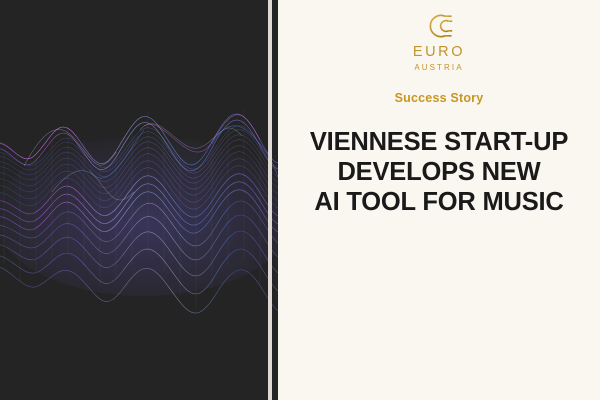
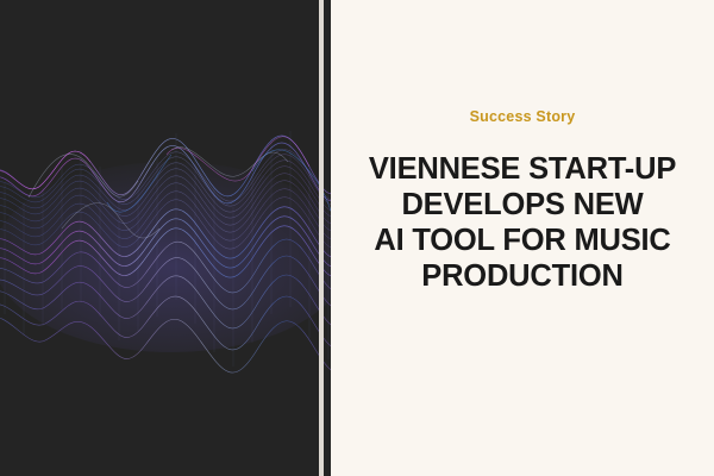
- EURO
- AUSTRIA
  Success Story
  VIENNESE START-UP
  DEVELOPS NEW
  AI TOOL FOR MUSIC
+ PRODUCTION
